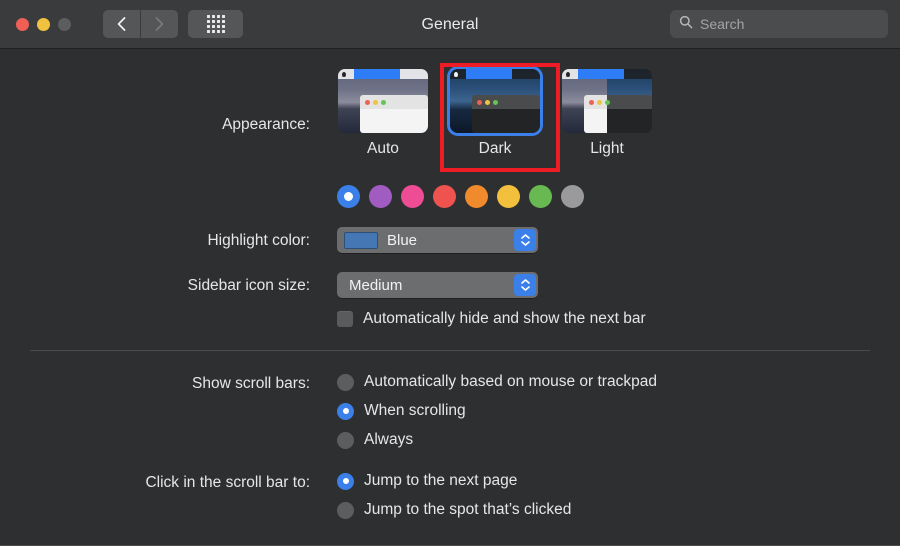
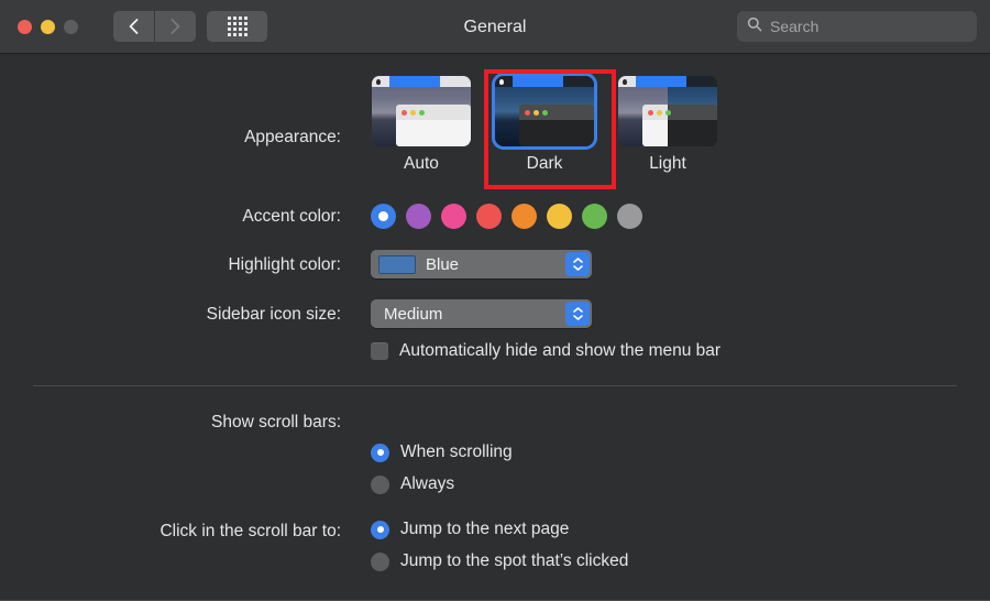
  General
  Search
  Appearance:
  Auto
  Dark
  Light
+ Accent color:
  Highlight color:
  Blue
  Sidebar icon size:
  Medium
- Automatically hide and show the next bar
+ Automatically hide and show the menu bar
  Show scroll bars:
- Automatically based on mouse or trackpad
  When scrolling
  Always
  Click in the scroll bar to:
  Jump to the next page
  Jump to the spot that’s clicked
